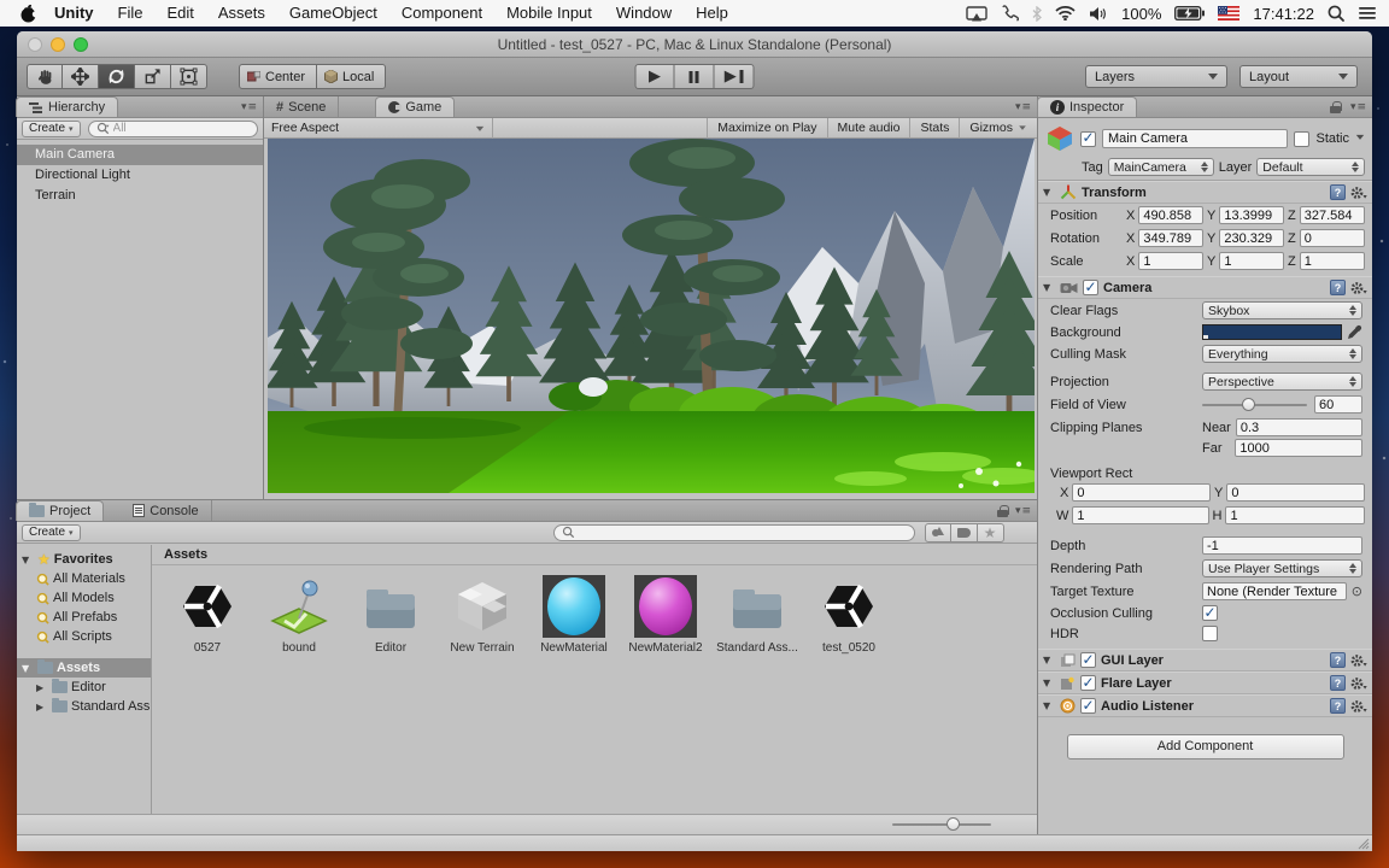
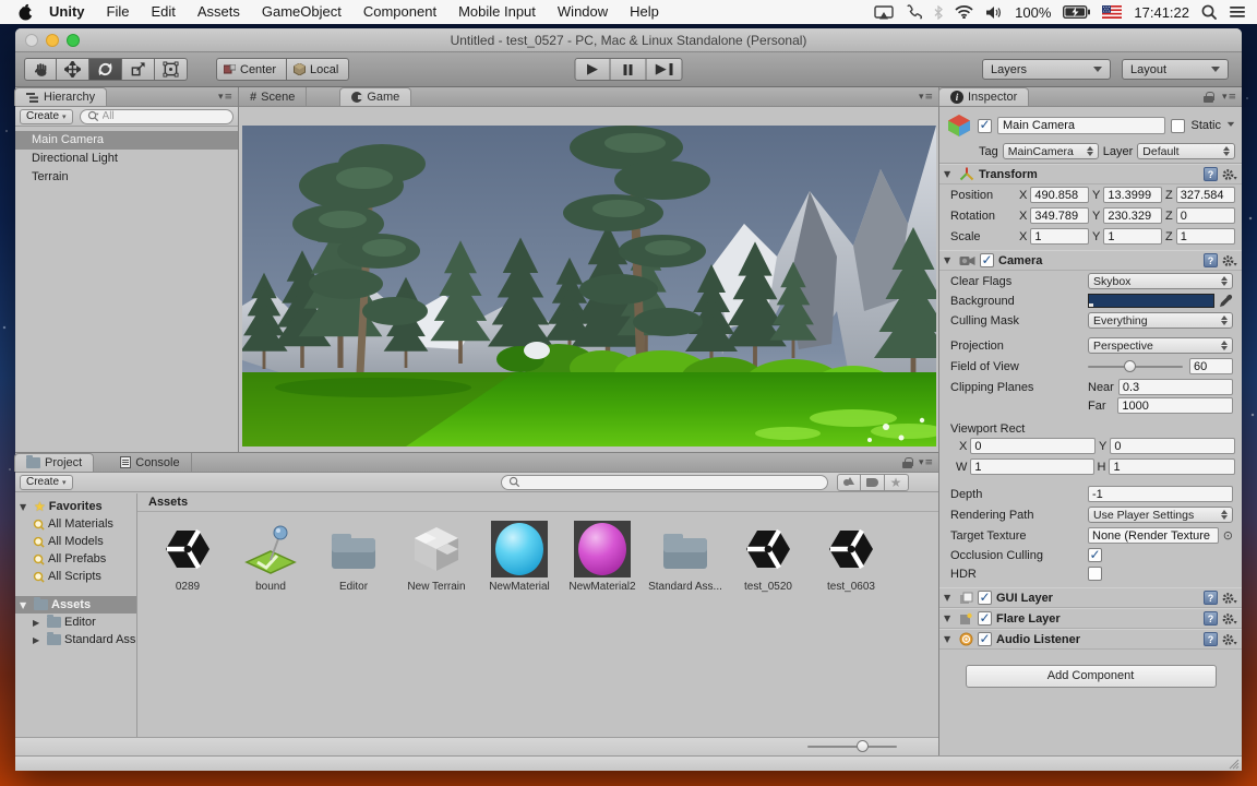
  Unity
  File
  Edit
  Assets
  GameObject
  Component
  Mobile Input
  Window
  Help
  100%
  17:41:22
  Untitled - test_0527 - PC, Mac & Linux Standalone (Personal)
  Center
  Local
  ▶
  ▶
  Layers
  Layout
  Hierarchy
  Create
  All
  Main Camera
  Directional Light
  Terrain
  #
  Scene
  Game
- Free Aspect
- Maximize on Play
- Mute audio
- Stats
- Gizmos
  i
  Inspector
  Main Camera
  Static
  Tag
  MainCamera
  Layer
  Default
  ▼
  Transform
  ?
  Position
  X
  490.858
  Y
  13.3999
  Z
  327.584
  Rotation
  X
  349.789
  Y
  230.329
  Z
  0
  Scale
  X
  1
  Y
  1
  Z
  1
  ▼
  Camera
  ?
  Clear Flags
  Skybox
  Background
  Culling Mask
  Everything
  Projection
  Perspective
  Field of View
  60
  Clipping Planes
  Near
  0.3
  Far
  1000
  Viewport Rect
  X
  0
  Y
  0
  W
  1
  H
  1
  Depth
  -1
  Rendering Path
  Use Player Settings
  Target Texture
  None (Render Texture
  ⊙
  Occlusion Culling
  HDR
  ▼
  GUI Layer
  ?
  ▼
  Flare Layer
  ?
  ▼
  Audio Listener
  ?
  Add Component
  Project
  Console
  Create
  ★
  ▼
  ★
  Favorites
  All Materials
  All Models
  All Prefabs
  All Scripts
  ▼
  Assets
  ▶
  Editor
  ▶
  Standard Ass
  Assets
- 0527
+ 0289
  bound
  Editor
  New Terrain
  NewMaterial
  NewMaterial2
  Standard Ass...
  test_0520
+ test_0603
